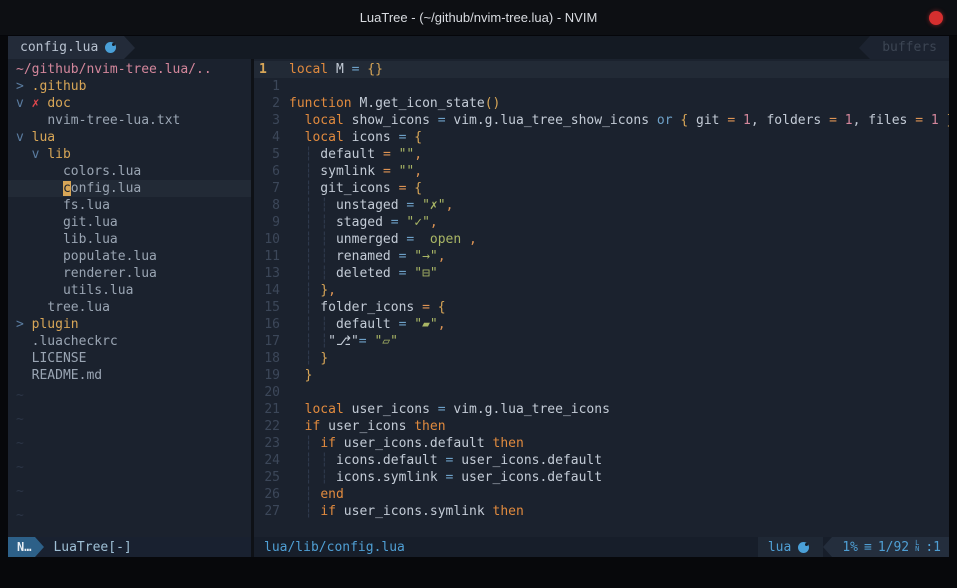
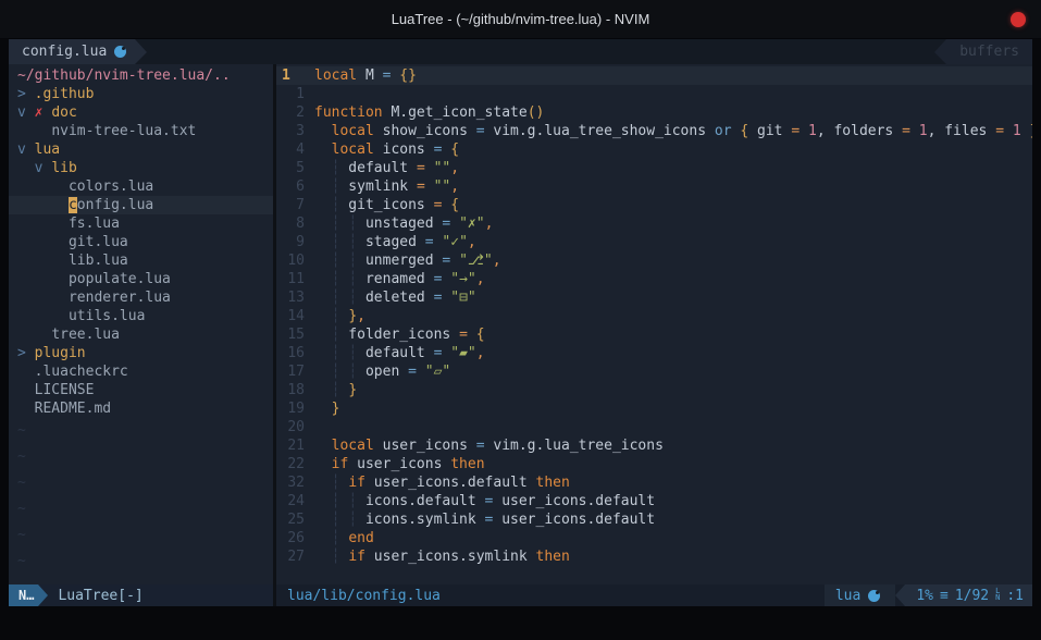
  LuaTree - (~/github/nvim-tree.lua) - NVIM
  config.lua
  buffers
  ~/github/nvim-tree.lua/..
  > .github
  v ✗ doc
  nvim-tree-lua.txt
  v lua
  v lib
  colors.lua
  config.lua
  fs.lua
  git.lua
  lib.lua
  populate.lua
  renderer.lua
  utils.lua
  tree.lua
  > plugin
  .luacheckrc
  LICENSE
  README.md
  1
  local M = {}
  1
  2
  function M.get_icon_state()
  3
  local show_icons = vim.g.lua_tree_show_icons or { git = 1, folders = 1, files = 1
  4
  local icons = {
  5
  ┆ default = "",
  6
  ┆ symlink = "",
  7
  ┆ git_icons = {
  8
  ┆ ┆ unstaged = "✗",
  9
  ┆ ┆ staged = "✓",
  10
- ┆ ┆ unmerged = open ,
+ ┆ ┆ unmerged = "⎇",
  11
  ┆ ┆ renamed = "→",
  13
  ┆ ┆ deleted = "⊟"
  14
  ┆ },
  15
  ┆ folder_icons = {
  16
  ┆ ┆ default = "▰",
  17
- ┆ ┆"⎇"= "▱"
+ ┆ ┆ open = "▱"
  18
  ┆ }
  19
  }
  20
  21
  local user_icons = vim.g.lua_tree_icons
  22
  if user_icons then
- 23
+ 32
  ┆ if user_icons.default then
  24
  ┆ ┆ icons.default = user_icons.default
  25
  ┆ ┆ icons.symlink = user_icons.default
  26
  ┆ end
  27
  ┆ if user_icons.symlink then
  N…
  LuaTree[-]
  lua/lib/config.lua
  lua
  1%
  ≡
  1/92
  L
  N
  :1
